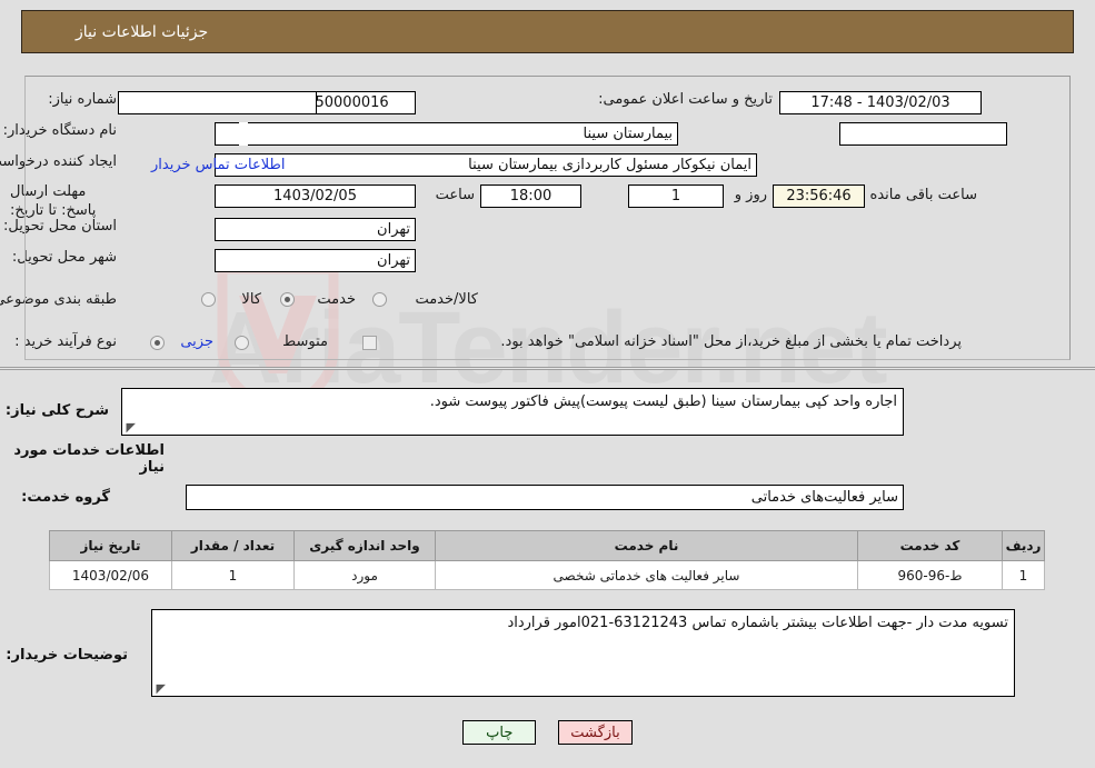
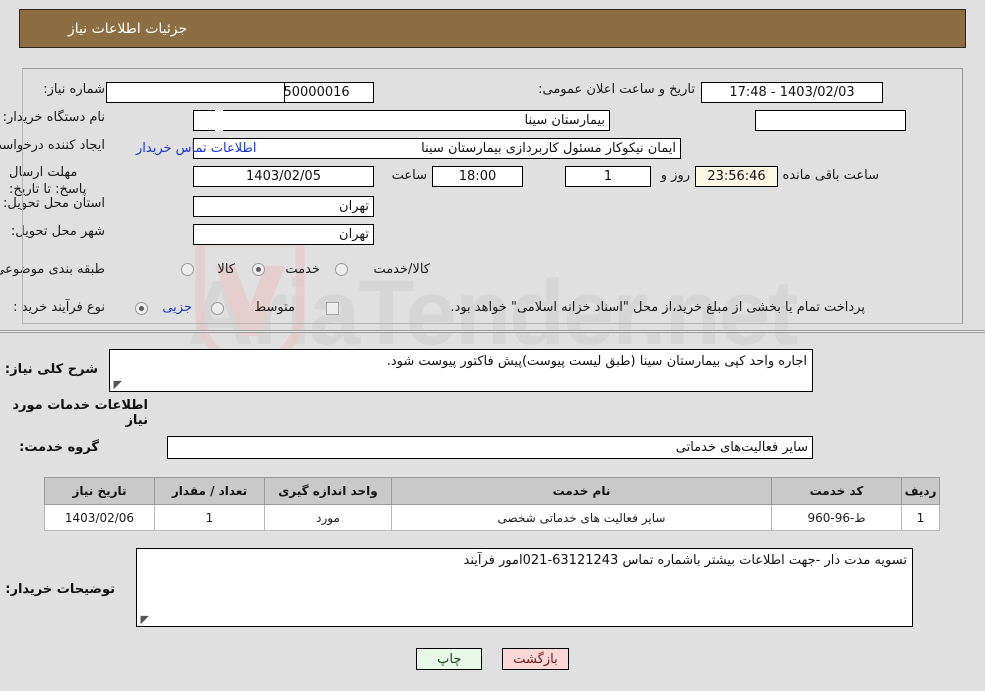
  riTender.net
  جزئیات اطلاعات نیاز
  شماره نیاز:
  تاریخ و ساعت اعلان عمومی:
  1403/02/03 - 17:48
  نام دستگاه خریدار:
  بیمارستان سینا
  ایجاد کننده درخواس
  ایمان نیکوکار مسئول کاربردازی بیمارستان سینا
  اطلاعات تماس خریدار
  مهلت ارسال پاسخ: تا تاریخ:
  1403/02/05
  ساعت
  18:00
  1
  روز و
  23:56:46
  ساعت باقی مانده
  استان محل تحویل:
  تهران
  شهر محل تحویل:
  تهران
  طبقه بندی موضوع
  کالا
  خدمت
  کالا/خدمت
  نوع فرآیند خرید :
  جزیی
  متوسط
  پرداخت تمام یا بخشی از مبلغ خرید،از محل "اسناد خزانه اسلامی" خواهد بود.
  شرح کلی نیاز:
  اجاره واحد کپی بیمارستان سینا (طبق لیست پیوست)پیش فاکتور پیوست شود.
  ◤
  اطلاعات خدمات مورد نیاز
  گروه خدمت:
  سایر فعالیت‌های خدماتی
  ردیف	کد خدمت	نام خدمت	واحد اندازه گیری	تعداد / مقدار	تاریخ نیاز
  1	ط-96-960	سایر فعالیت های خدماتی شخصی	مورد	1	1403/02/06
  توضیحات خریدار:
- تسویه مدت دار -جهت اطلاعات بیشتر باشماره تماس 63121243-021امور قرارداد
+ تسویه مدت دار -جهت اطلاعات بیشتر باشماره تماس 63121243-021امور فرآیند
  ◤
  بازگشت
  چاپ
